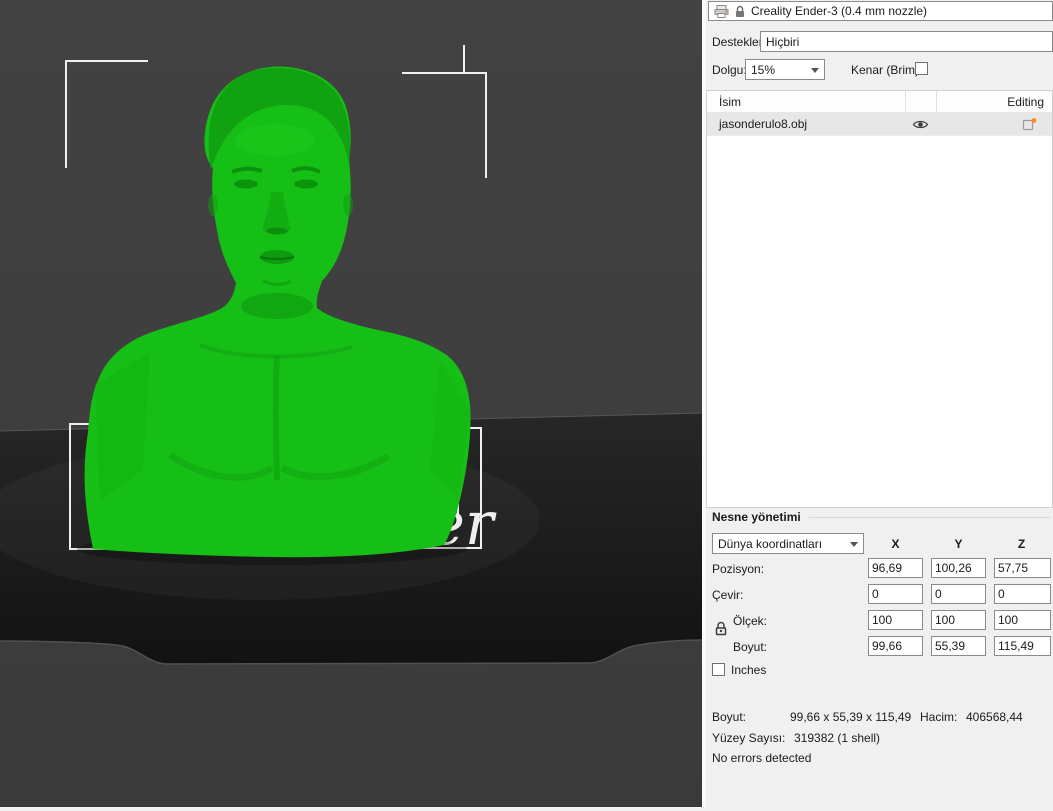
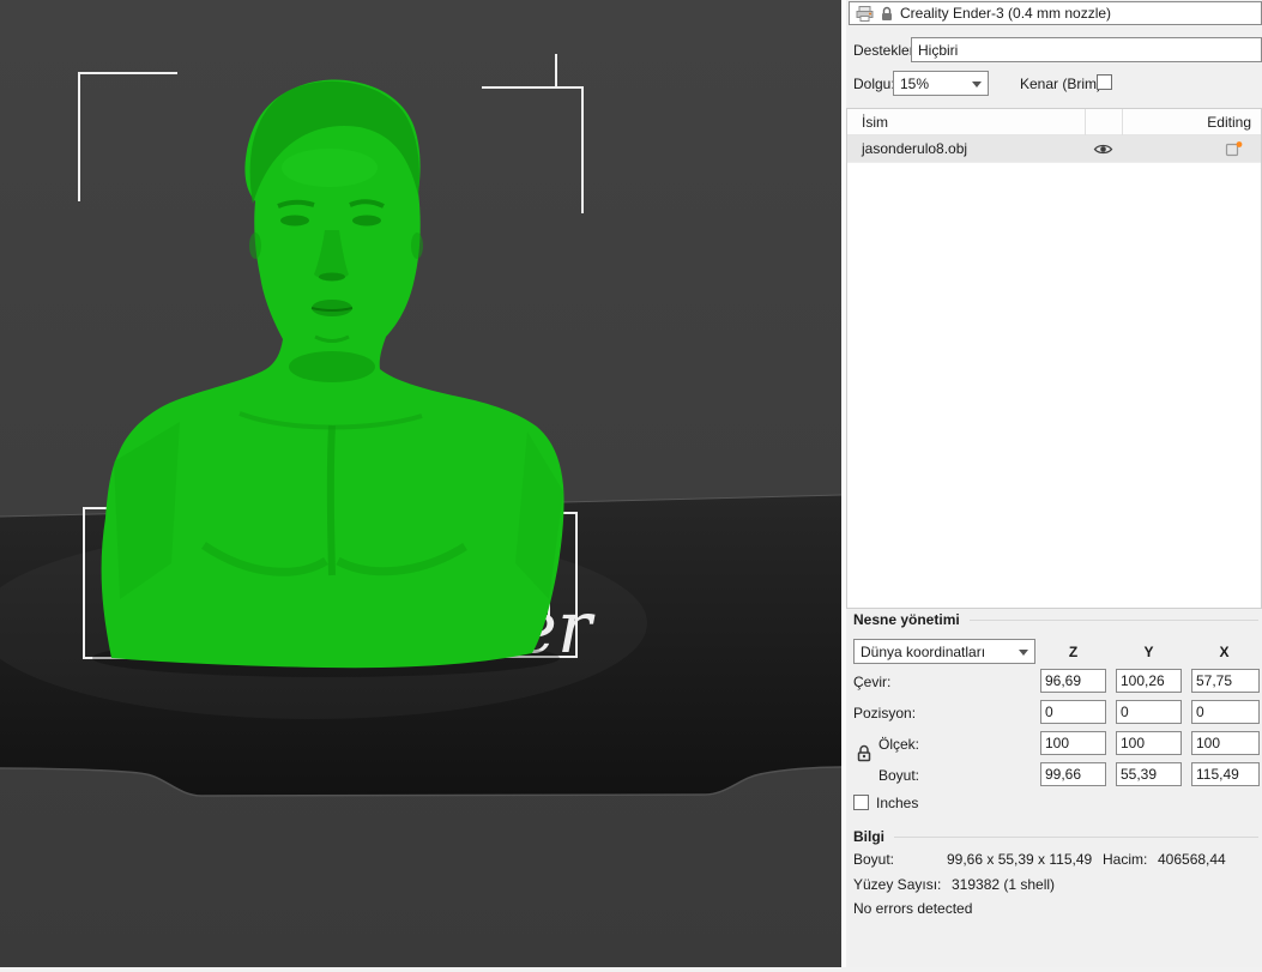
  Creality Ender-3 (0.4 mm nozzle)
  Destekle
  Hiçbiri
  Dolgu
  15%
  Kenar (Brim
  İsim
  Editing
  jasonderulo8.obj
  Nesne yönetimi
  Dünya koordinatları
- X
+ Z
  Y
- Z
+ X
- Pozisyon:
+ Çevir:
  96,69
  100,26
  57,75
- Çevir:
+ Pozisyon:
  0
  0
  0
  Ölçek:
  100
  100
  100
  Boyut:
  99,66
  55,39
  115,49
  Inches
+ Bilgi
  Boyut:
  99,66 x 55,39 x 115,49
  Hacim:
  406568,44
  Yüzey Sayısı:
  319382 (1 shell)
  No errors detected
